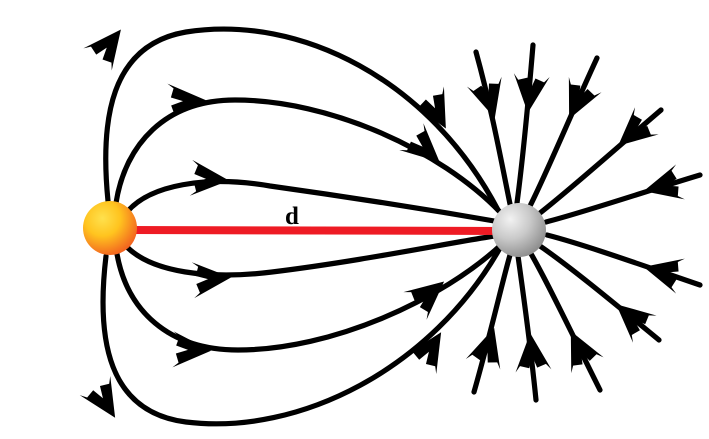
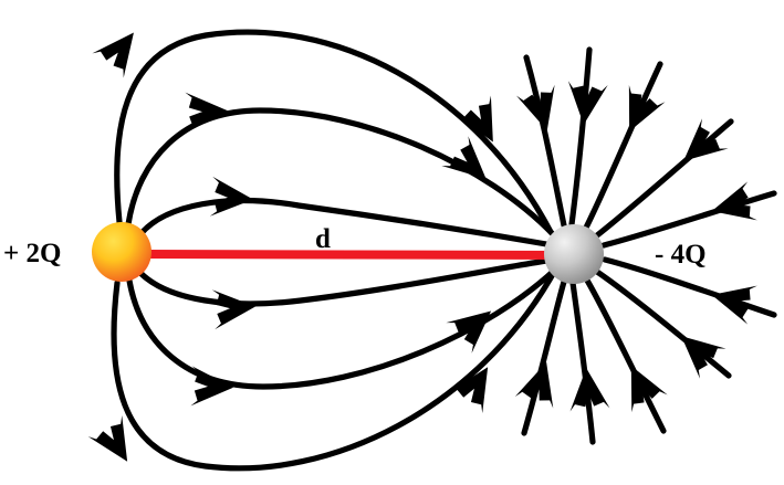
  d
+ + 2Q
+ - 4Q
